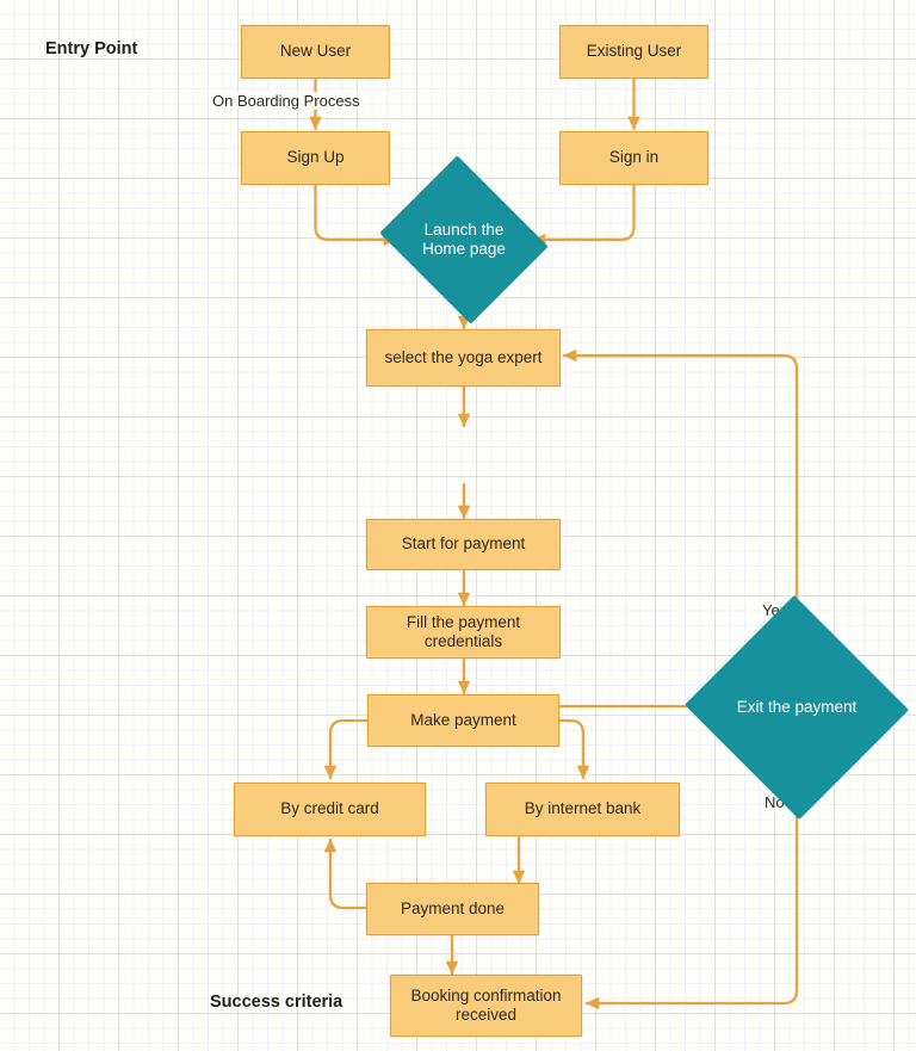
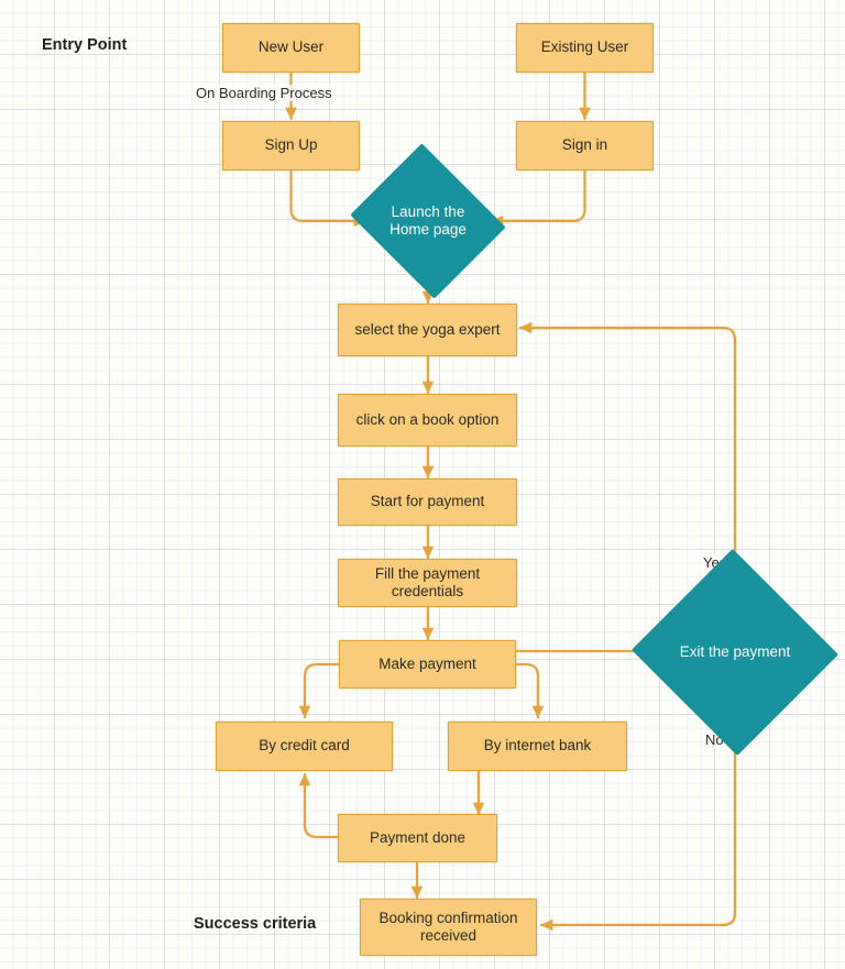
  Entry Point
  Success criteria
  On Boarding Process
  No
  New User
  Existing User
  Sign Up
  Sign in
  Launch the Home page
  select the yoga expert
+ click on a book option
  Start for payment
  Fill the payment credentials
  Make payment
  Exit the payment
  By credit card
  By internet bank
  Payment done
  Booking confirmation received
